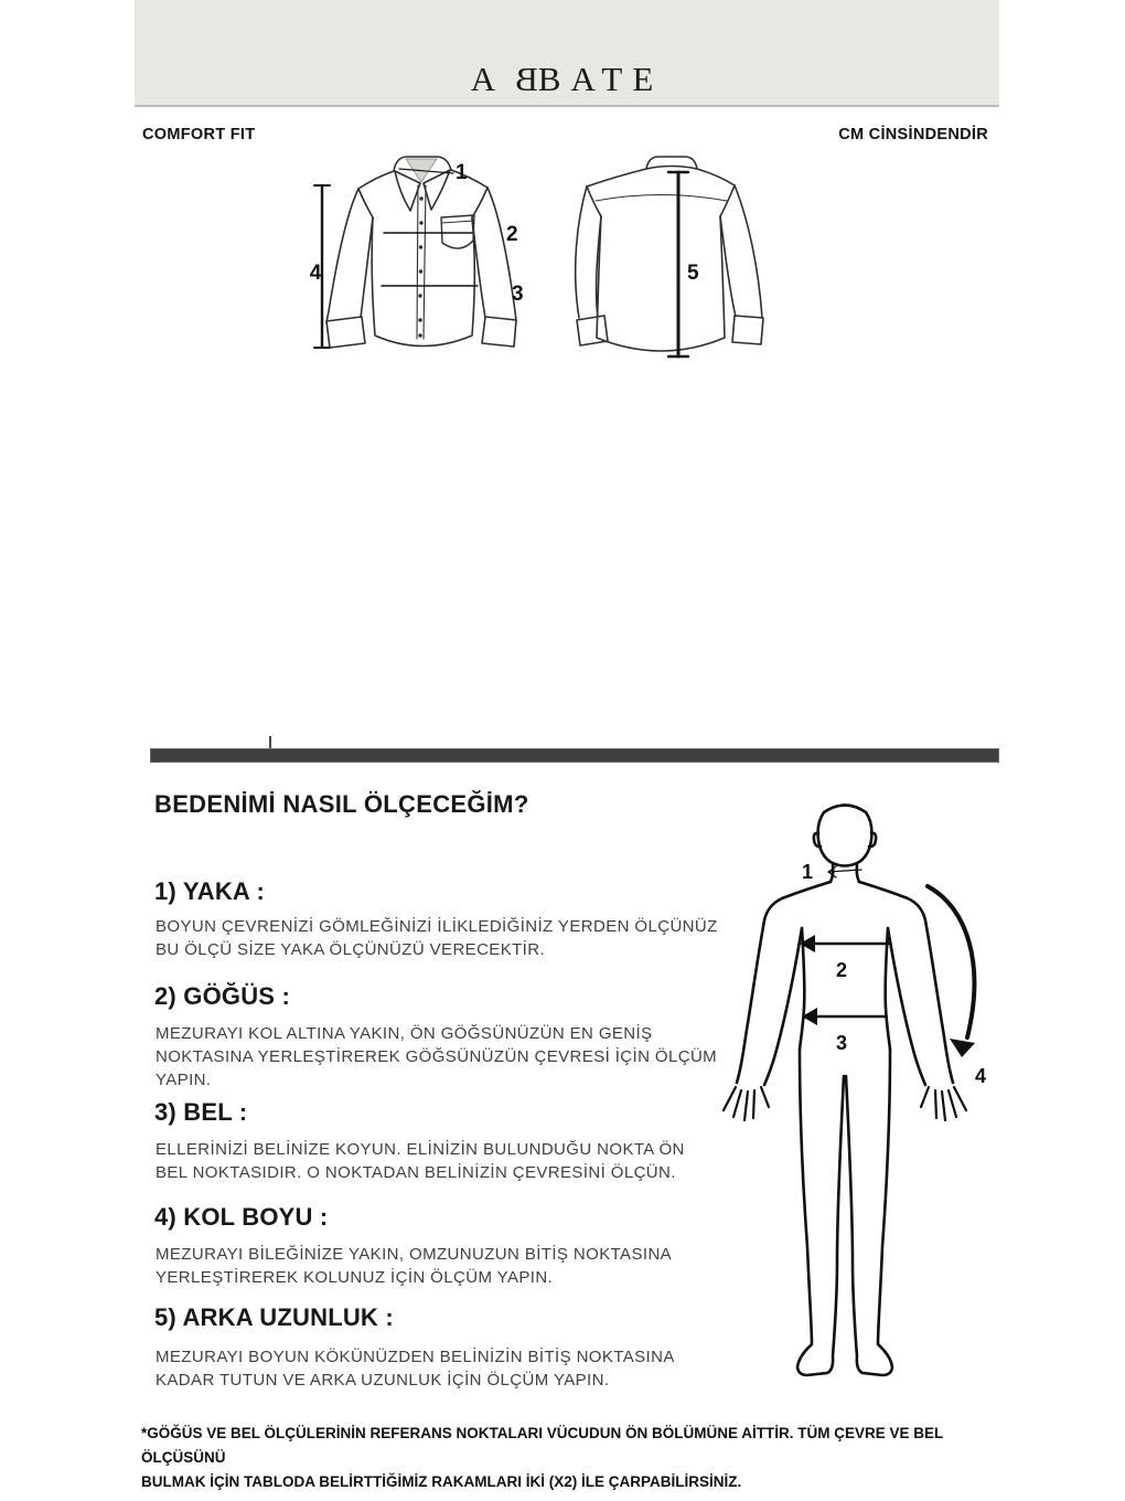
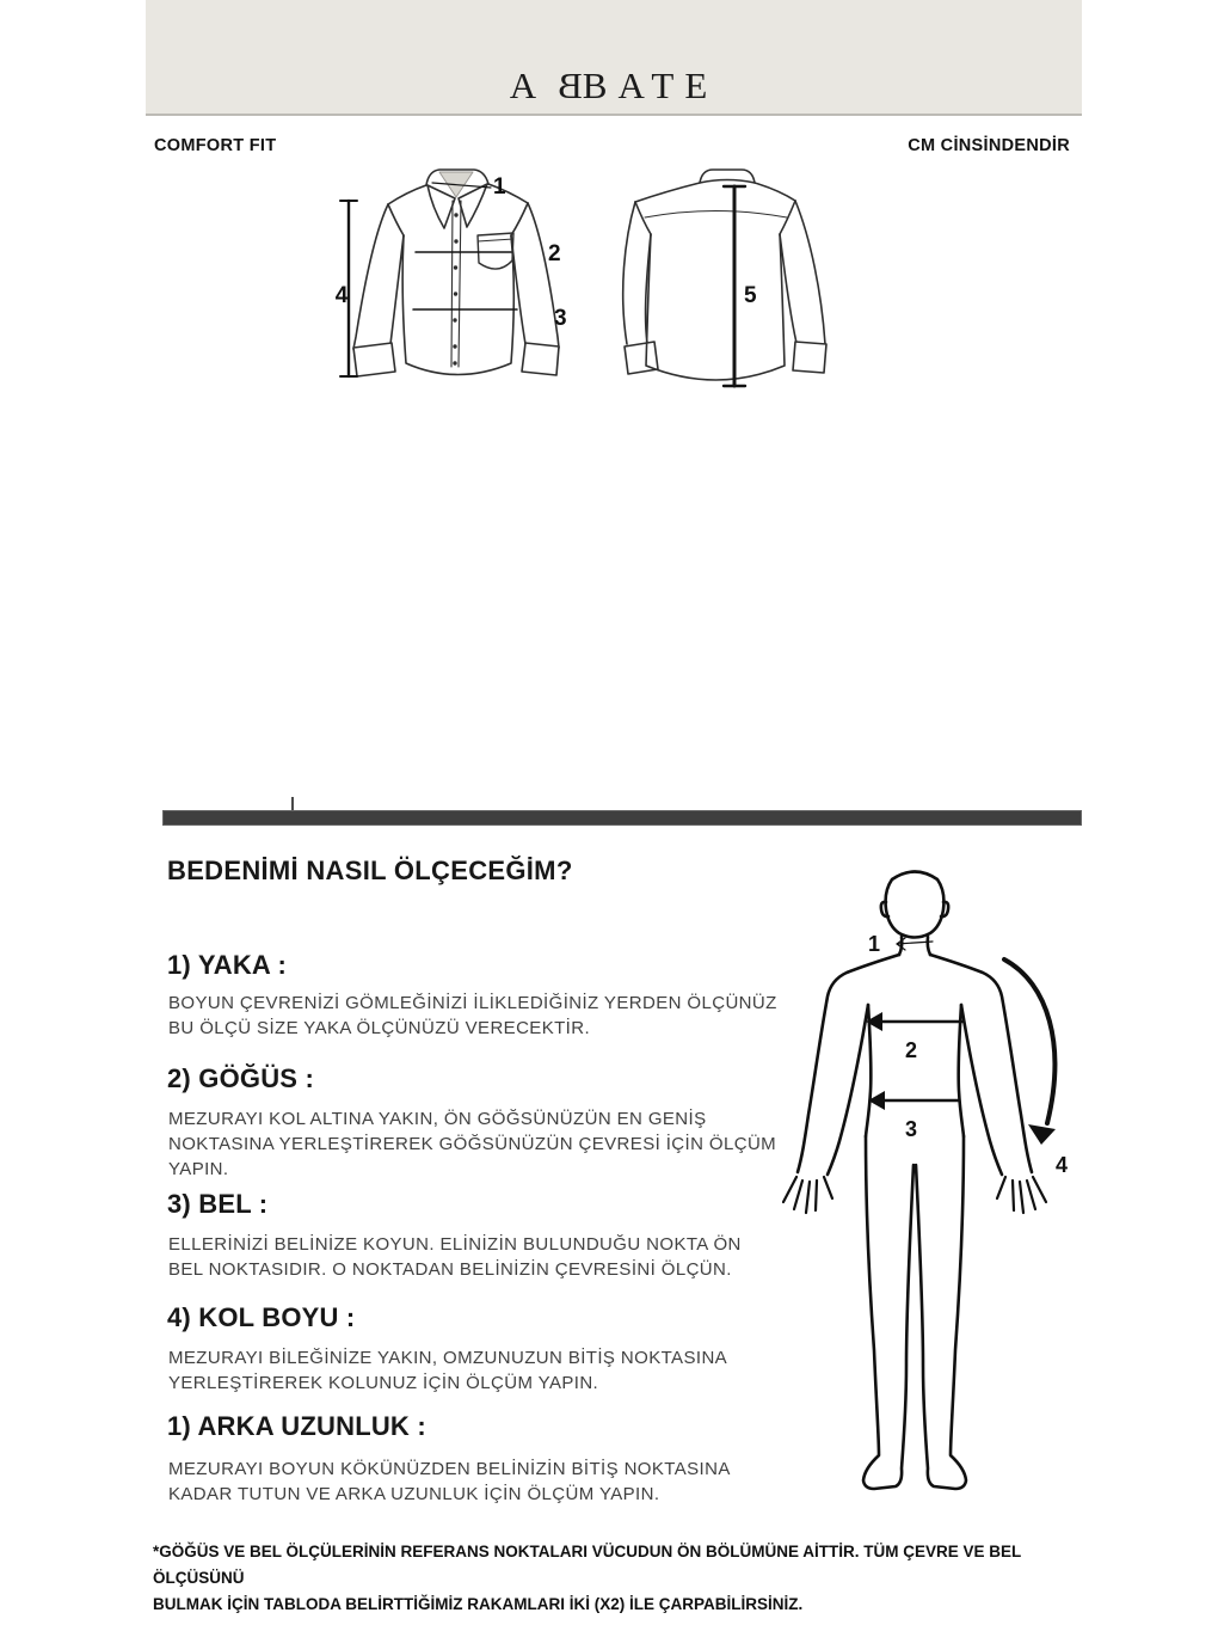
  COMFORT FIT
  CM CİNSİNDENDİR
  1
  2
  3
  4
  5
  BEDENİMİ NASIL ÖLÇECEĞİM?
  1) YAKA :
  BOYUN ÇEVRENİZİ GÖMLEĞİNİZİ İLİKLEDİĞİNİZ YERDEN ÖLÇÜNÜZ
  BU ÖLÇÜ SİZE YAKA ÖLÇÜNÜZÜ VERECEKTİR.
  2) GÖĞÜS :
  MEZURAYI KOL ALTINA YAKIN, ÖN GÖĞSÜNÜZÜN EN GENİŞ
  NOKTASINA YERLEŞTİREREK GÖĞSÜNÜZÜN ÇEVRESİ İÇİN ÖLÇÜM
  YAPIN.
  3) BEL :
  ELLERİNİZİ BELİNİZE KOYUN. ELİNİZİN BULUNDUĞU NOKTA ÖN
  BEL NOKTASIDIR. O NOKTADAN BELİNİZİN ÇEVRESİNİ ÖLÇÜN.
  4) KOL BOYU :
  MEZURAYI BİLEĞİNİZE YAKIN, OMZUNUZUN BİTİŞ NOKTASINA
  YERLEŞTİREREK KOLUNUZ İÇİN ÖLÇÜM YAPIN.
- 5) ARKA UZUNLUK :
+ 1) ARKA UZUNLUK :
  MEZURAYI BOYUN KÖKÜNÜZDEN BELİNİZİN BİTİŞ NOKTASINA
  KADAR TUTUN VE ARKA UZUNLUK İÇİN ÖLÇÜM YAPIN.
  1
  2
  3
  4
  *GÖĞÜS VE BEL ÖLÇÜLERİNİN REFERANS NOKTALARI VÜCUDUN ÖN BÖLÜMÜNE AİTTİR. TÜM ÇEVRE VE BEL ÖLÇÜSÜNÜ
  BULMAK İÇİN TABLODA BELİRTTİĞİMİZ RAKAMLARI İKİ (X2) İLE ÇARPABİLİRSİNİZ.
